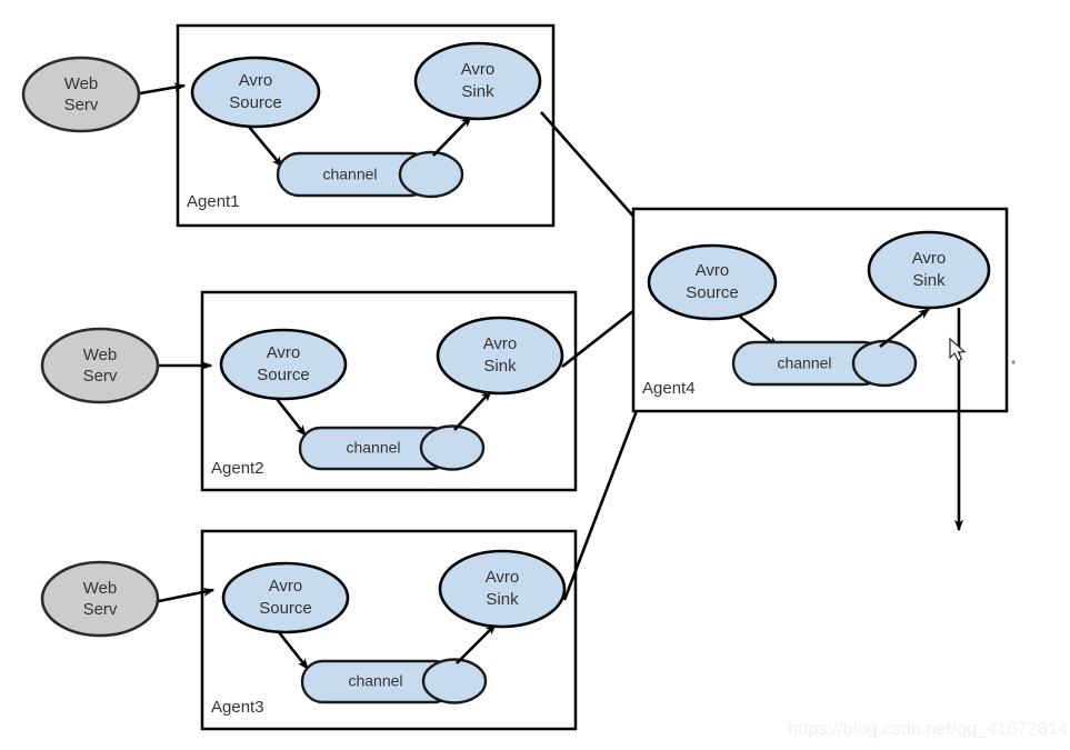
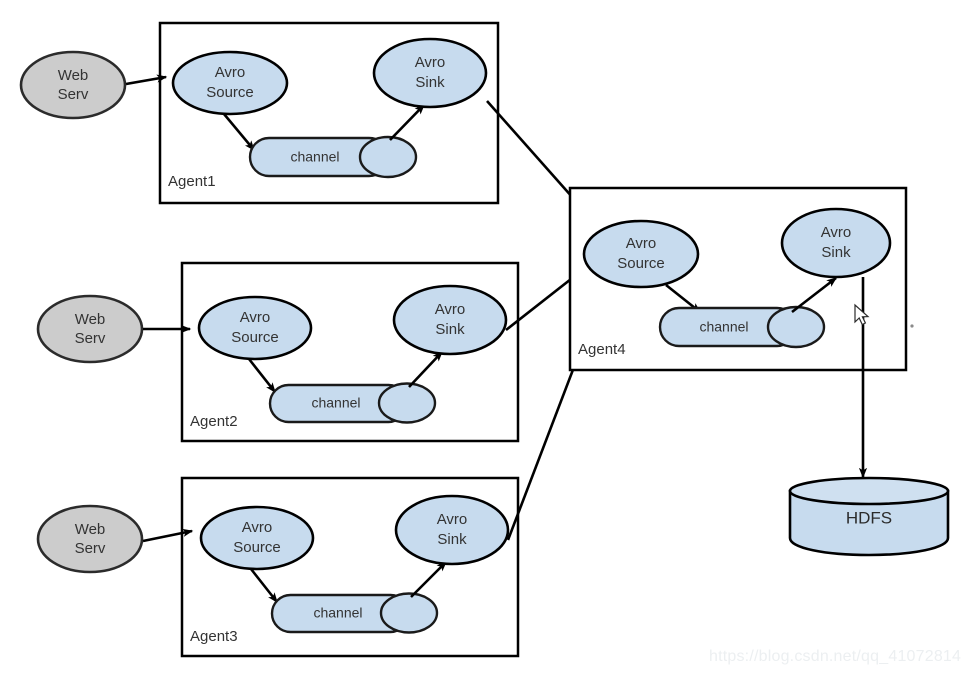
  Web
  Serv
  Avro
  Source
  channel
  Avro
  Sink
  Agent1
  Web
  Serv
  Avro
  Source
  channel
  Avro
  Sink
  Agent2
  Web
  Serv
  Avro
  Source
  channel
  Avro
  Sink
  Agent3
  Avro
  Source
  channel
  Avro
  Sink
  Agent4
+ HDFS
